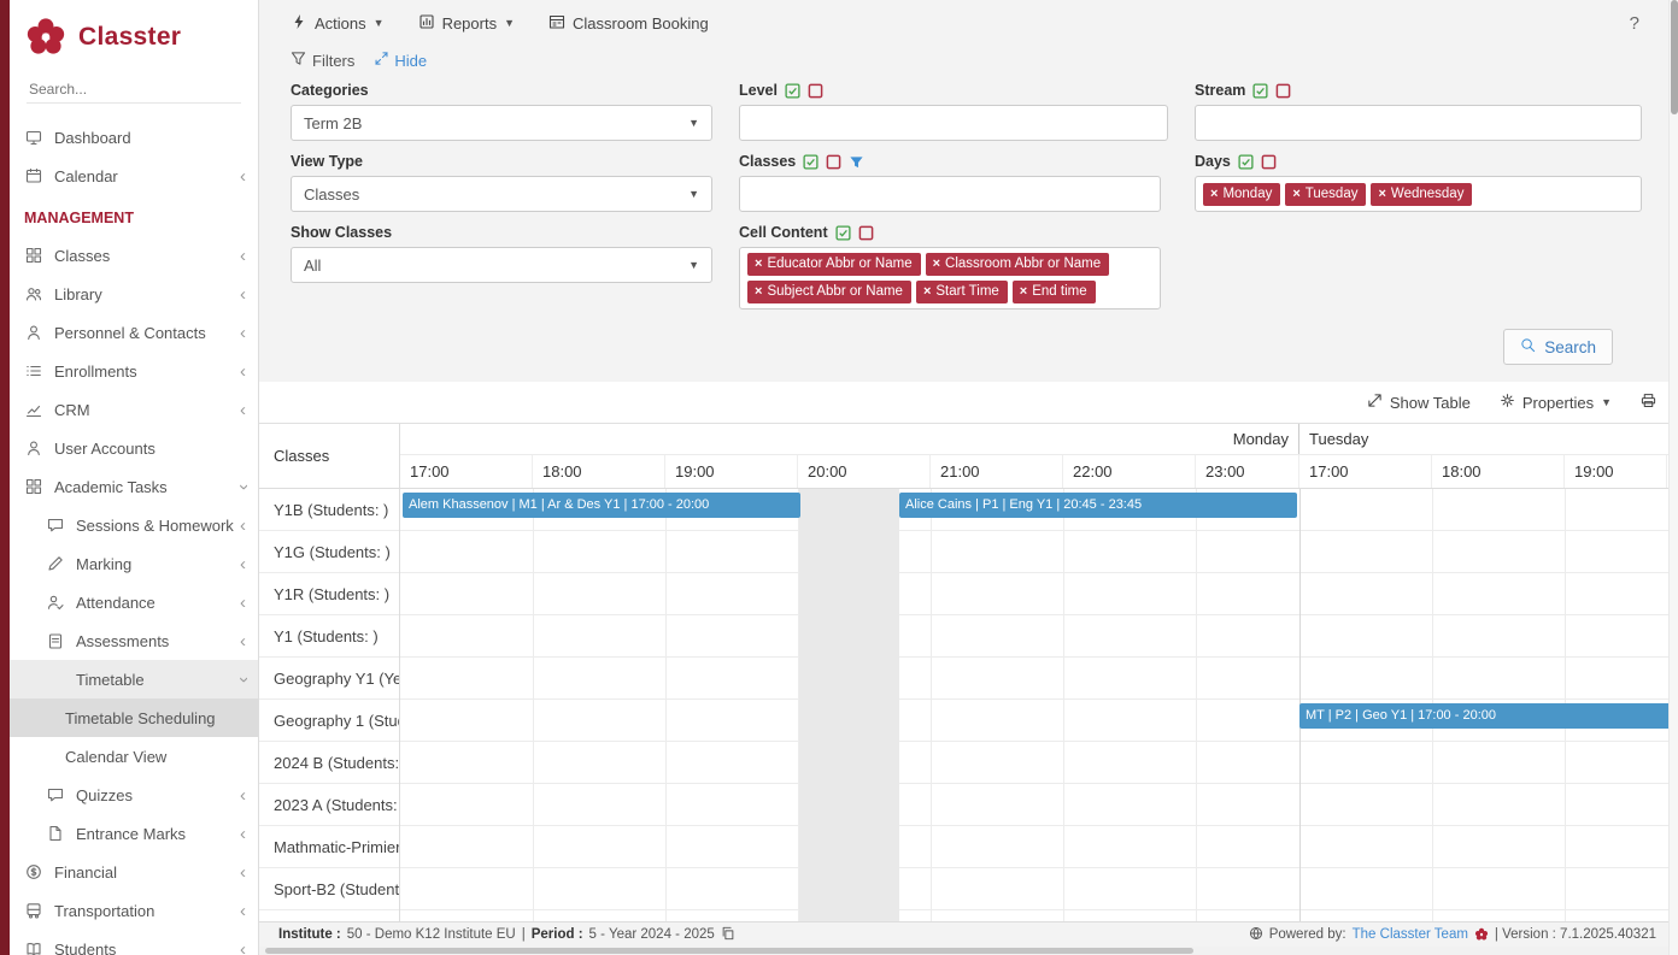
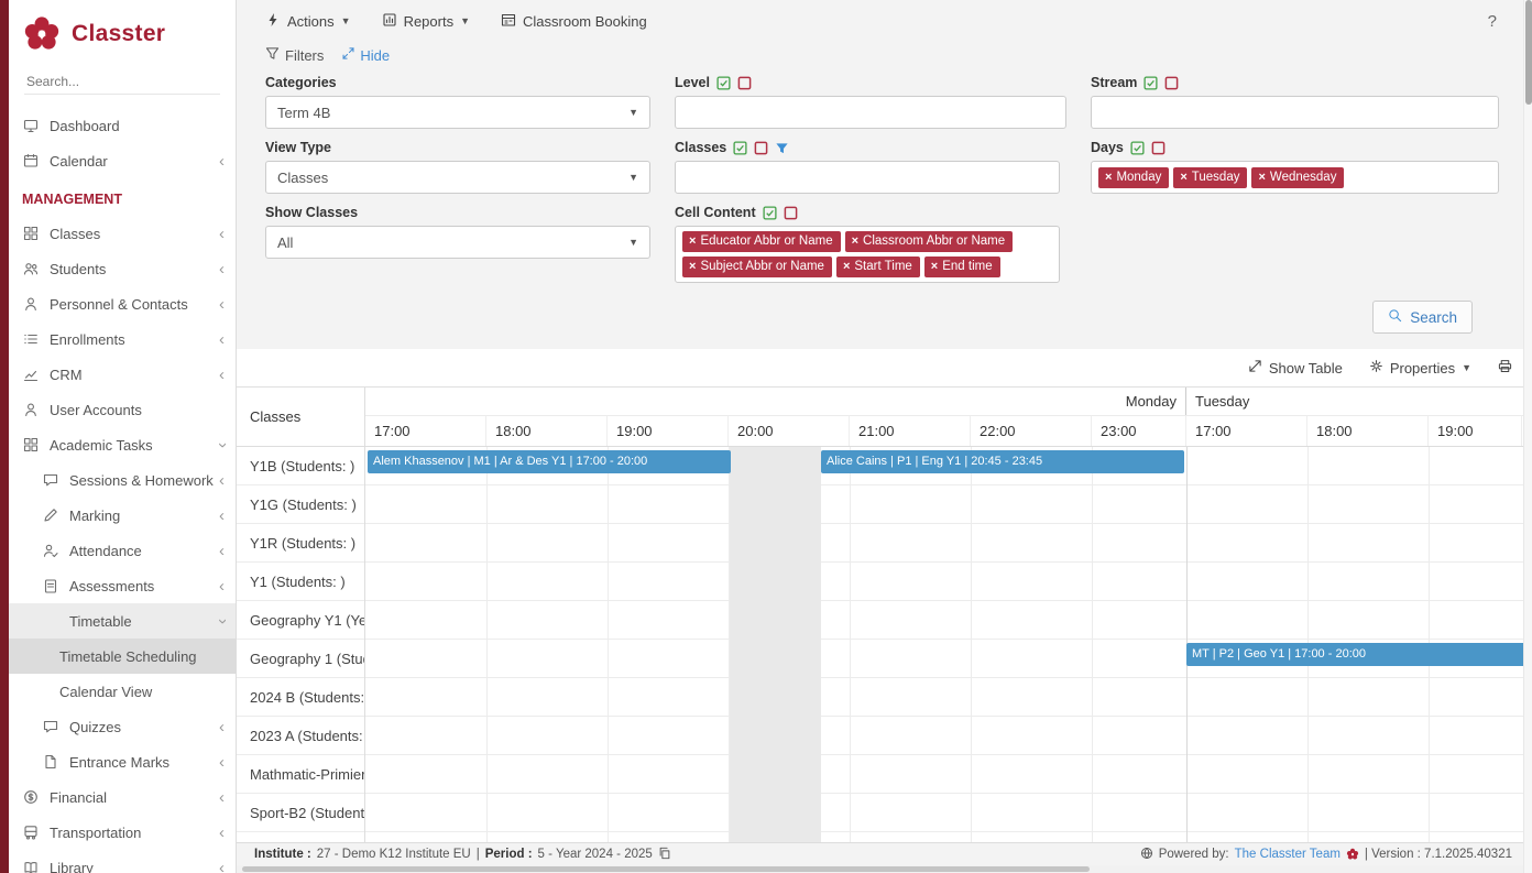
  Classter
  Search...
  Dashboard
  Calendar
  ‹
  MANAGEMENT
  Classes
  ‹
- Library
+ Students
  ‹
  Personnel & Contacts
  ‹
  Enrollments
  ‹
  CRM
  ‹
  User Accounts
  Academic Tasks
  Sessions & Homework
  ‹
  Marking
  ‹
  Attendance
  ‹
  Assessments
  ‹
  Timetable
  Timetable Scheduling
  Calendar View
  Quizzes
  ‹
  Entrance Marks
  ‹
  Financial
  ‹
  Transportation
  ‹
- Students
+ Library
  ‹
  Actions
  ▼
  Reports
  ▼
  Classroom Booking
  ?
  Filters
  Hide
  Categories
- Term 2B
+ Term 4B
  ▼
  Level
  Stream
  View Type
  Classes
  ▼
  Classes
  Days
  ×
  Monday
  ×
  Tuesday
  ×
  Wednesday
  Show Classes
  All
  ▼
  Cell Content
  ×
  Educator Abbr or Name
  ×
  Classroom Abbr or Name
  ×
  Subject Abbr or Name
  ×
  Start Time
  ×
  End time
  Search
  Show Table
  Properties
  ▼
  Classes
  Y1B (Students: )
  Y1G (Students: )
  Y1R (Students: )
  Y1 (Students: )
  Geography Y1 (Ye
  Geography 1 (Stu
  2024 B (Students:
  2023 A (Students:
  Mathmatic-Primier
  Sport-B2 (Student
  Monday
  Tuesday
  17:00
  18:00
  19:00
  20:00
  21:00
  22:00
  23:00
  17:00
  18:00
  19:00
  Alem Khassenov | M1 | Ar & Des Y1 | 17:00 - 20:00
  Alice Cains | P1 | Eng Y1 | 20:45 - 23:45
  MT | P2 | Geo Y1 | 17:00 - 20:00
  Institute :
- 50 - Demo K12 Institute EU
+ 27 - Demo K12 Institute EU
  |
  Period :
  5 - Year 2024 - 2025
  Powered by:
  The Classter Team
  | Version : 7.1.2025.40321
